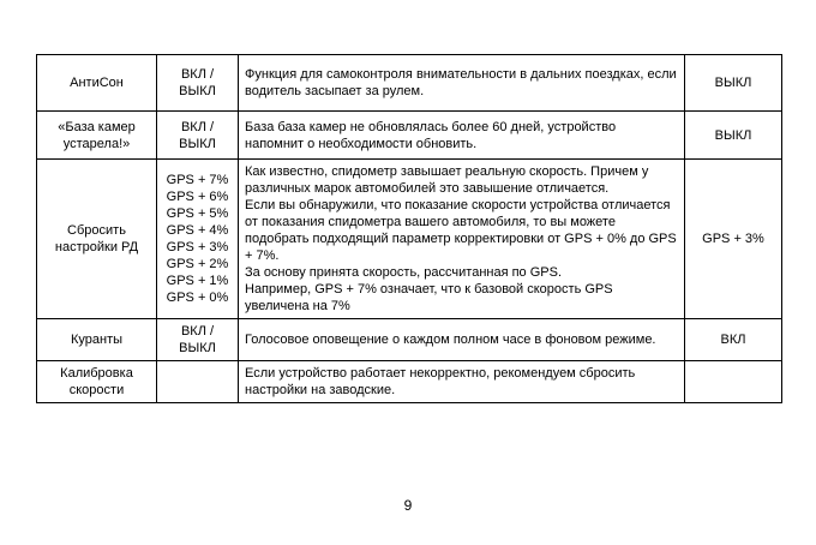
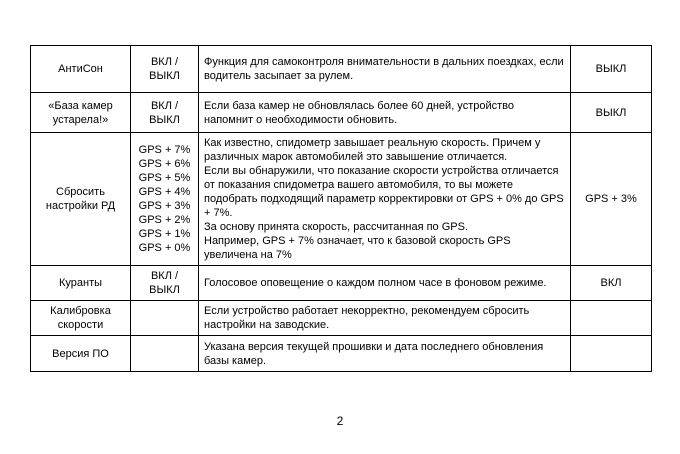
  АнтиСон	ВКЛ / ВЫКЛ	Функция для самоконтроля внимательности в дальних поездках, если водитель засыпает за рулем.	ВЫКЛ
- «База камер устарела!»	ВКЛ / ВЫКЛ	База база камер не обновлялась более 60 дней, устройство напомнит о необходимости обновить.	ВЫКЛ
+ «База камер устарела!»	ВКЛ / ВЫКЛ	Если база камер не обновлялась более 60 дней, устройство напомнит о необходимости обновить.	ВЫКЛ
  Сбросить настройки РД	GPS + 7% GPS + 6% GPS + 5% GPS + 4% GPS + 3% GPS + 2% GPS + 1% GPS + 0%	Как известно, спидометр завышает реальную скорость. Причем у различных марок автомобилей это завышение отличается. Если вы обнаружили, что показание скорости устройства отличается от показания спидометра вашего автомобиля, то вы можете подобрать подходящий параметр корректировки от GPS + 0% до GPS + 7%. За основу принята скорость, рассчитанная по GPS. Например, GPS + 7% означает, что к базовой скорость GPS увеличена на 7%	GPS + 3%
  Куранты	ВКЛ / ВЫКЛ	Голосовое оповещение о каждом полном часе в фоновом режиме.	ВКЛ
  Калибровка скорости		Если устройство работает некорректно, рекомендуем сбросить настройки на заводские.
+ Версия ПО		Указана версия текущей прошивки и дата последнего обновления базы камер.
- 9
+ 2
